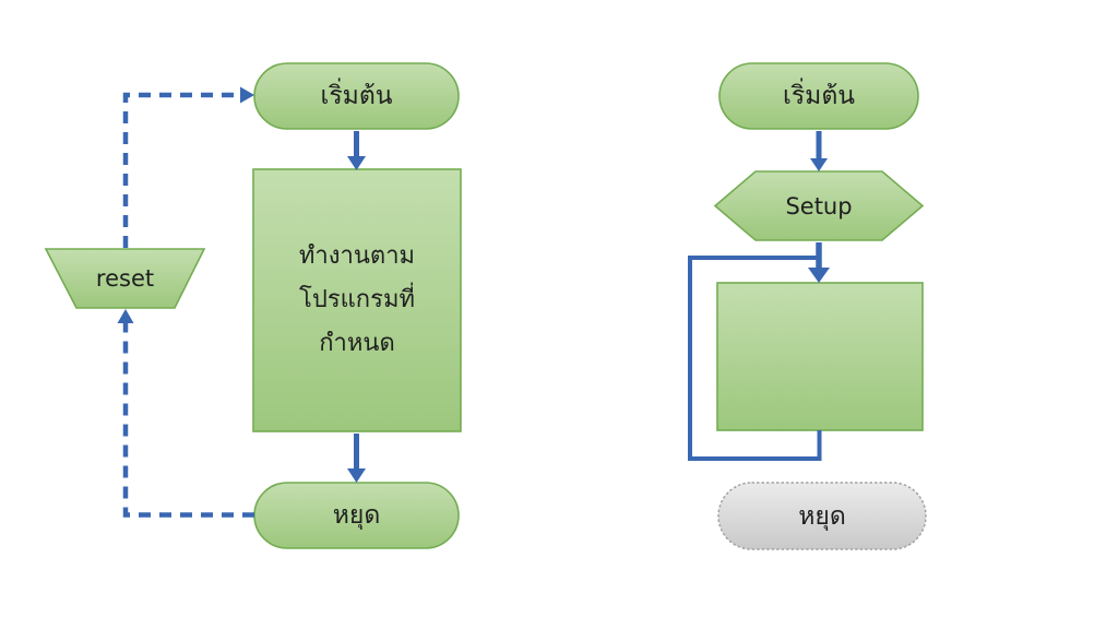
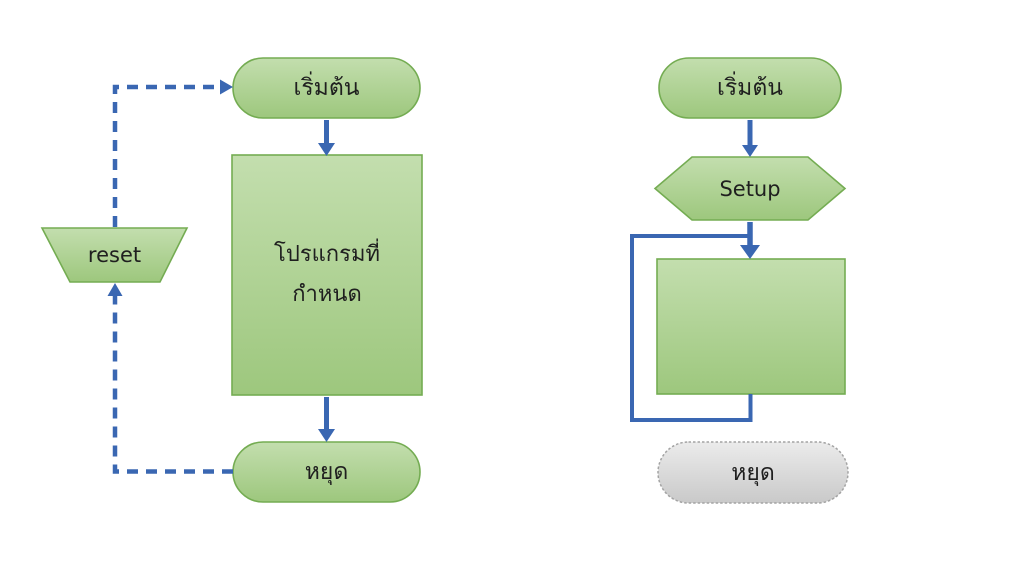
  เริ่มต้น
- ทำงานตาม
  โปรแกรมที่
  กำหนด
  reset
  หยุด
  เริ่มต้น
  Setup
  หยุด
